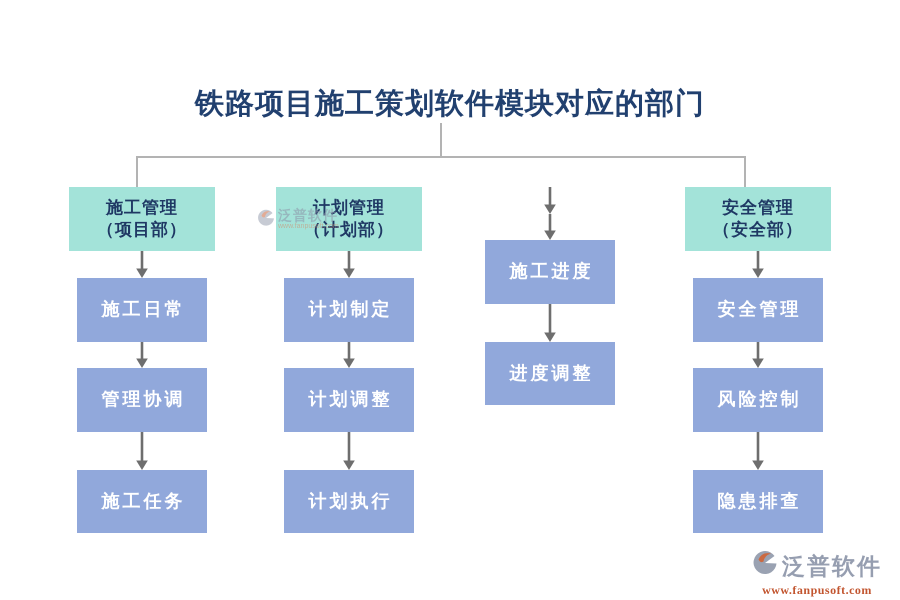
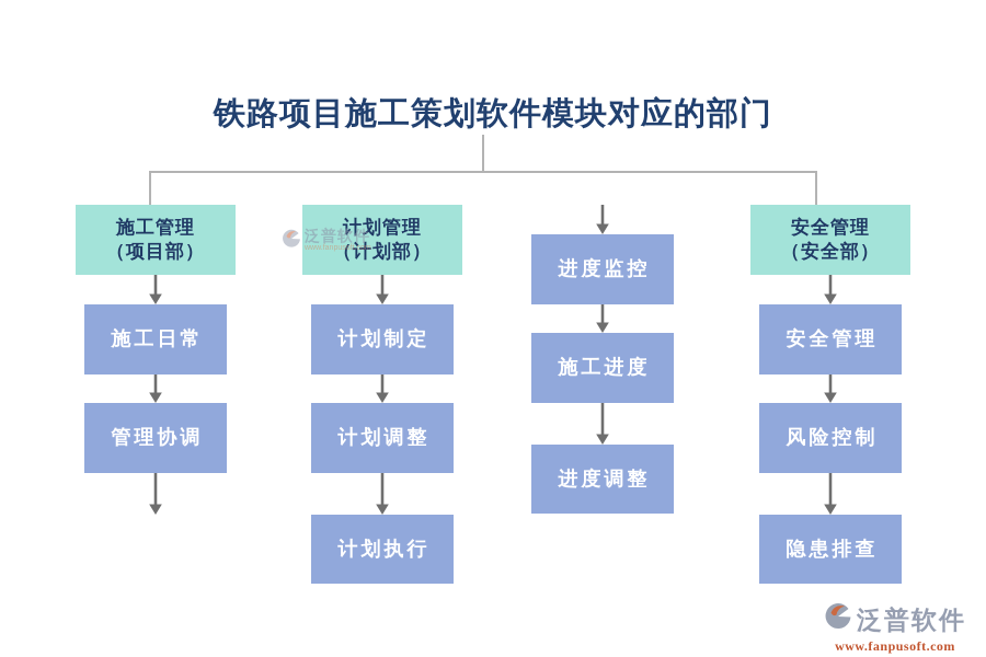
  铁路项目施工策划软件模块对应的部门
  施工管理
  （项目部）
  施工日常
  管理协调
- 施工任务
  计划管理
  （计划部）
  计划制定
  计划调整
  计划执行
+ 进度监控
  施工进度
  进度调整
  安全管理
  （安全部）
  安全管理
  风险控制
  隐患排查
  泛普软件
  泛普软件
  www.fanpusoft.com
